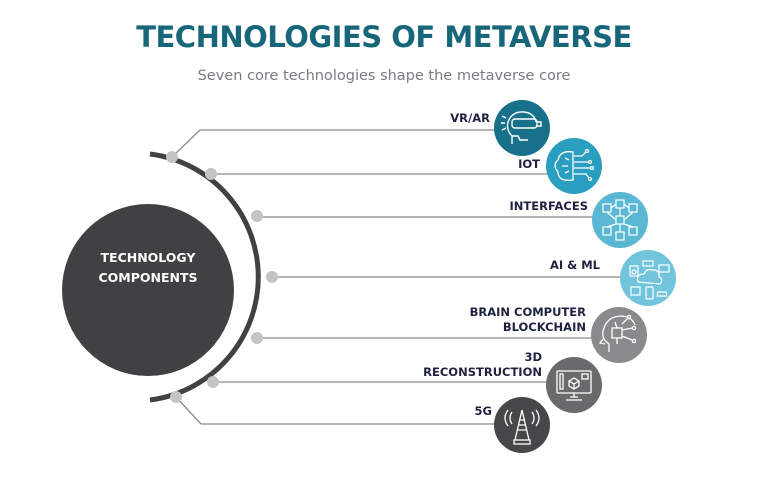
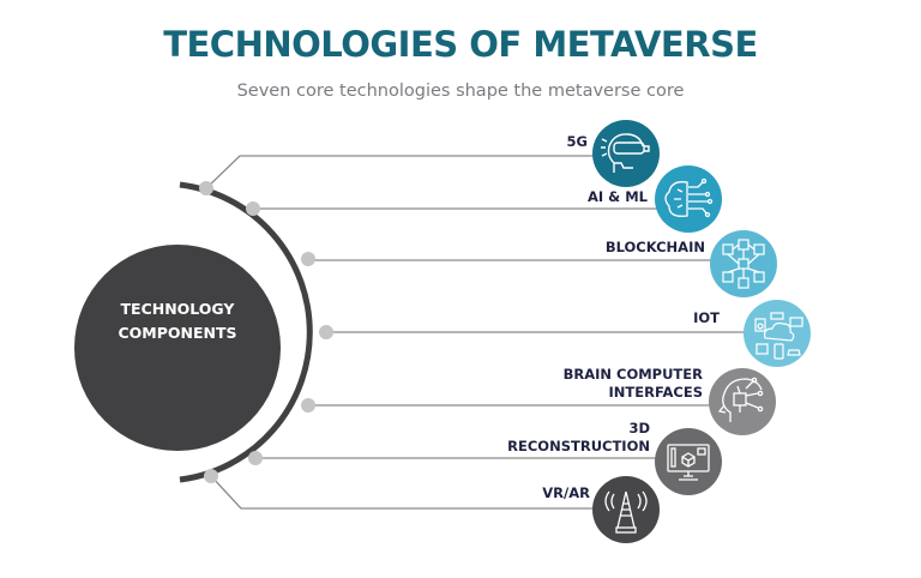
  TECHNOLOGIES OF METAVERSE
  Seven core technologies shape the metaverse core
  TECHNOLOGY
  COMPONENTS
- VR/AR
+ 5G
- IOT
+ AI & ML
- INTERFACES
+ BLOCKCHAIN
- AI & ML
+ IOT
  BRAIN COMPUTER
- BLOCKCHAIN
+ INTERFACES
  3D
  RECONSTRUCTION
- 5G
+ VR/AR
